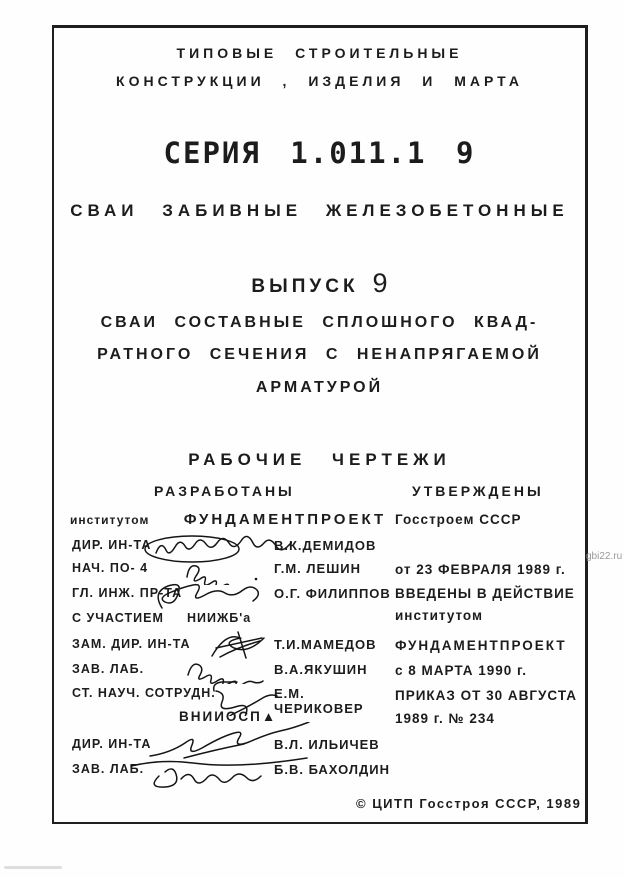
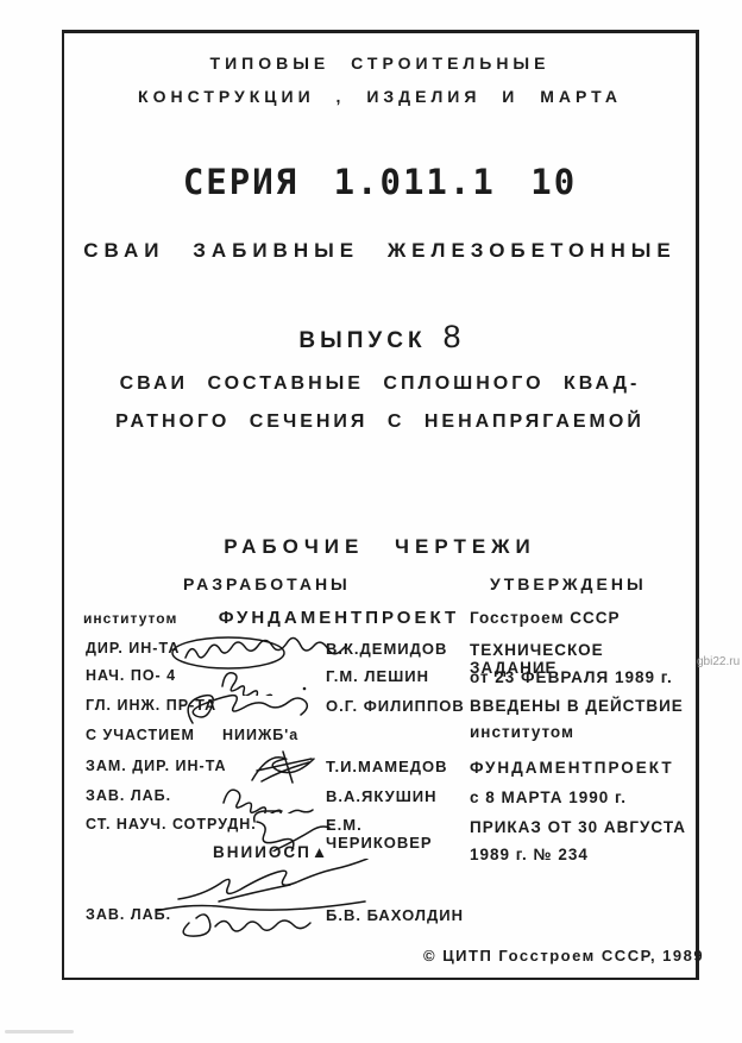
  ТИПОВЫЕ СТРОИТЕЛЬНЫЕ
  КОНСТРУКЦИИ , ИЗДЕЛИЯ И МАРТА
- СЕРИЯ 1.011.1 9
+ СЕРИЯ 1.011.1 10
  СВАИ ЗАБИВНЫЕ ЖЕЛЕЗОБЕТОННЫЕ
- ВЫПУСК 9
+ ВЫПУСК 8
  СВАИ СОСТАВНЫЕ СПЛОШНОГО КВАД-
  РАТНОГО СЕЧЕНИЯ С НЕНАПРЯГАЕМОЙ
- АРМАТУРОЙ
  РАБОЧИЕ ЧЕРТЕЖИ
  РАЗРАБОТАНЫ
  УТВЕРЖДЕНЫ
  институтом ФУНДАМЕНТПРОЕКТ
  ДИР. ИН-Т
  В.К.ДЕМИДОВ
  НАЧ. ПО- 4
  Г.М. ЛЕШИН
  ГЛ. ИНЖ. ПР-А
  О.Г. ФИЛИППОВ
  С УЧАСТИЕМ
  НИИЖБ'а
  ЗАМ. ДИР. ИН-ТА
  Т.И.МАМЕДОВ
  ЗАВ. ЛАБ.
  В.А.ЯКУШИН
  СТ. НАУЧ. СОТРУДН.
  Е.М. ЧЕРИКОВЕР
  ВНИИОСП▲
- ДИР. ИН-ТА
- В.Л. ИЛЬИЧЕВ
  ЗАВ. ЛАБ.
  Б.В. БАХОЛДИН
  Госстроем СССР
+ ТЕХНИЧЕСКОЕ ЗАДАНИЕ
  от 23 ФЕВРАЛЯ 1989 г.
  ВВЕДЕНЫ В ДЕЙСТВИЕ
  институтом
  ФУНДАМЕНТПРОЕКТ
  с 8 МАРТА 1990 г.
  ПРИКАЗ ОТ 30 АВГУСТА
  1989 г. № 234
- © ЦИТП Госстроя СССР, 1989
+ © ЦИТП Госстроем СССР, 1989
  gbi22.ru
